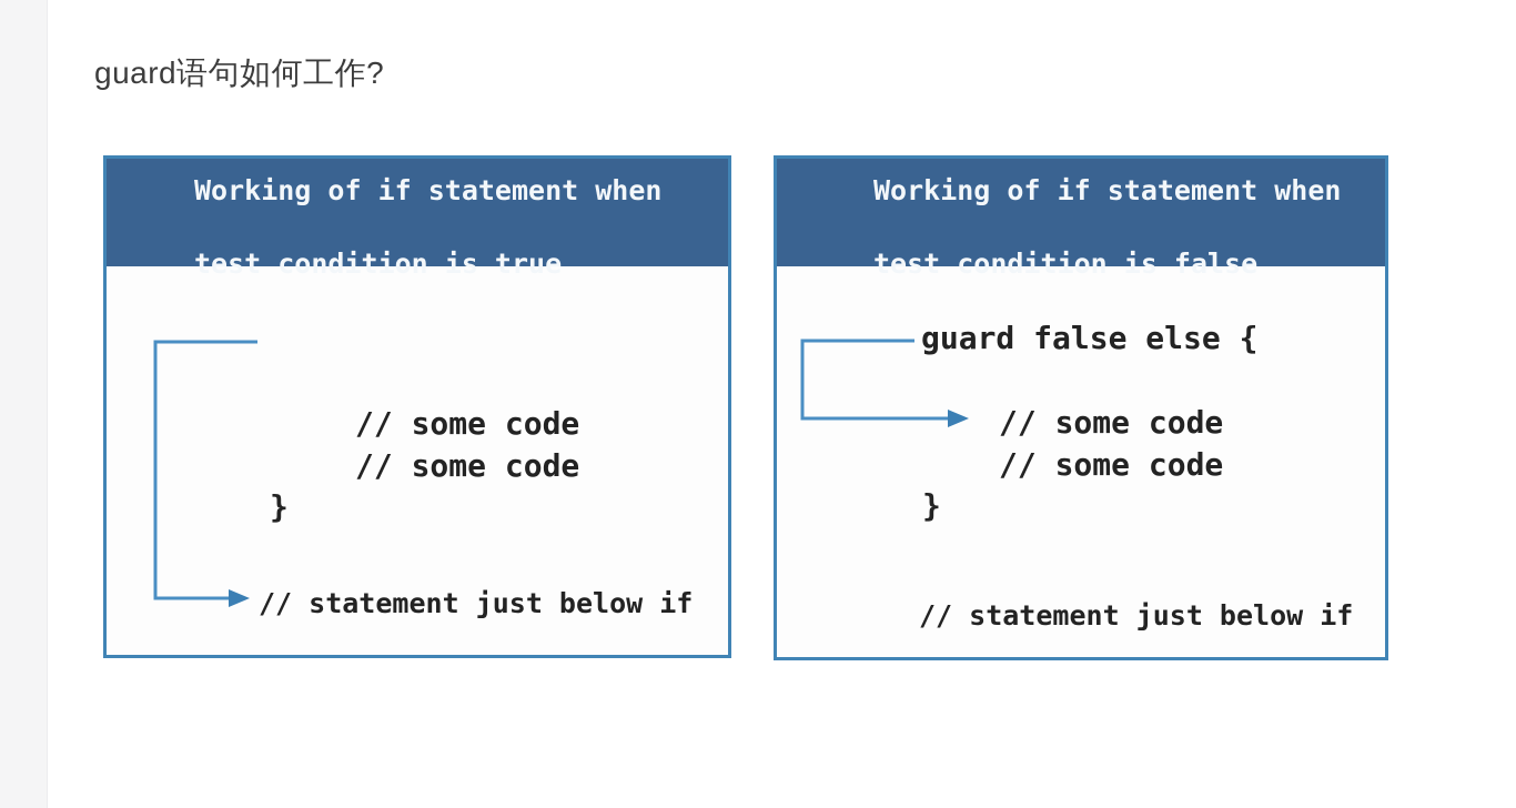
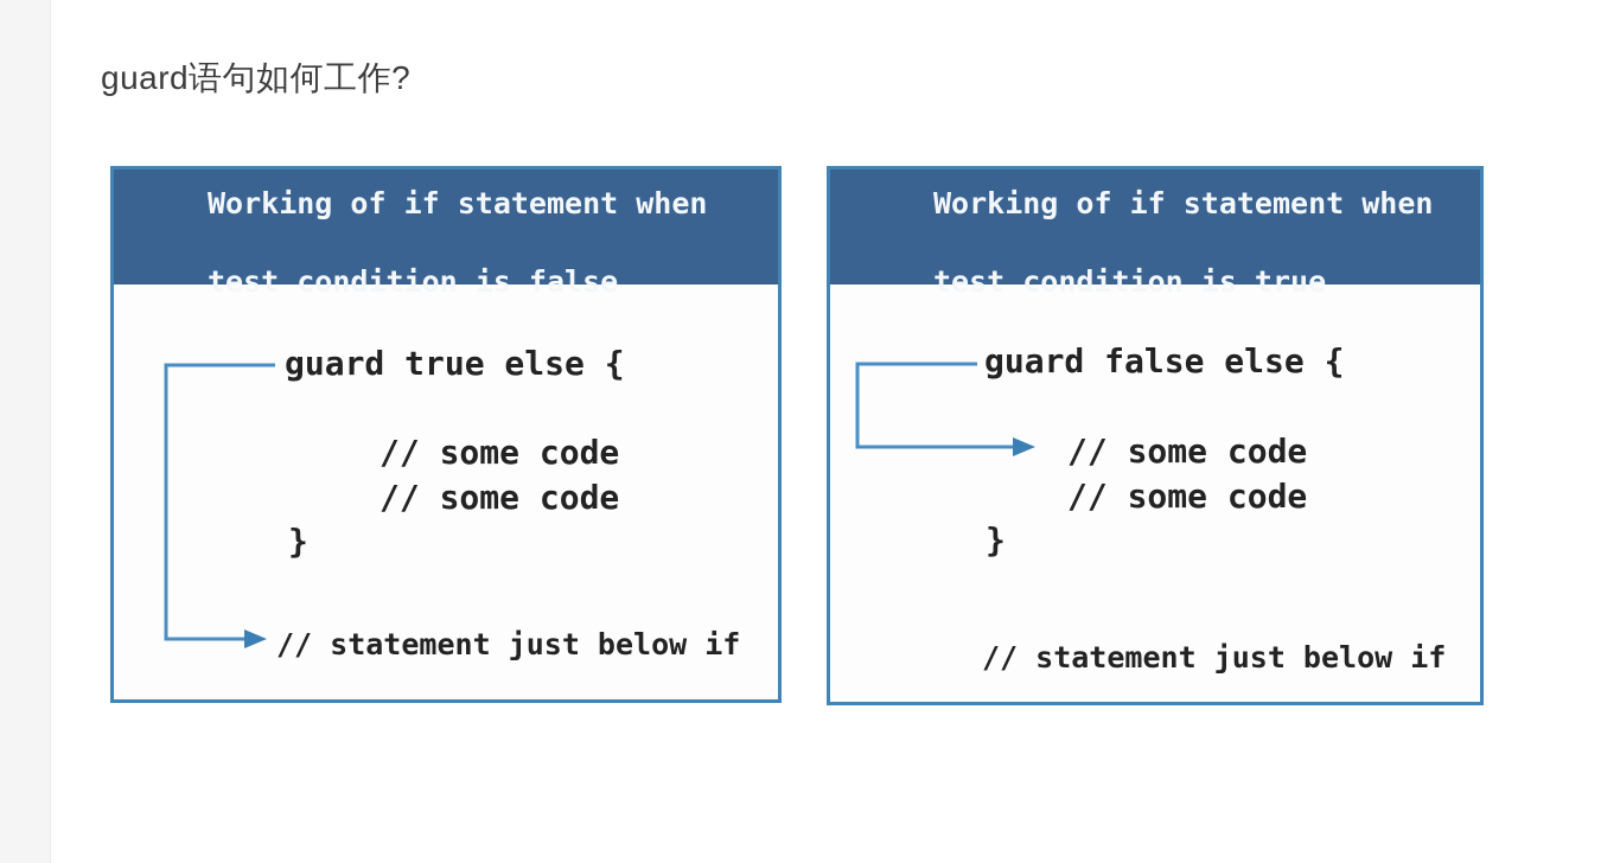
  guard语句如何工作?
  Working of if statement when
- test condition is true
+ test condition is false
+ guard true else {
  // some code
  // some code
  }
  // statement just below if
  Working of if statement when
- test condition is false
+ test condition is true
  guard false else {
  // some code
  // some code
  }
  // statement just below if
